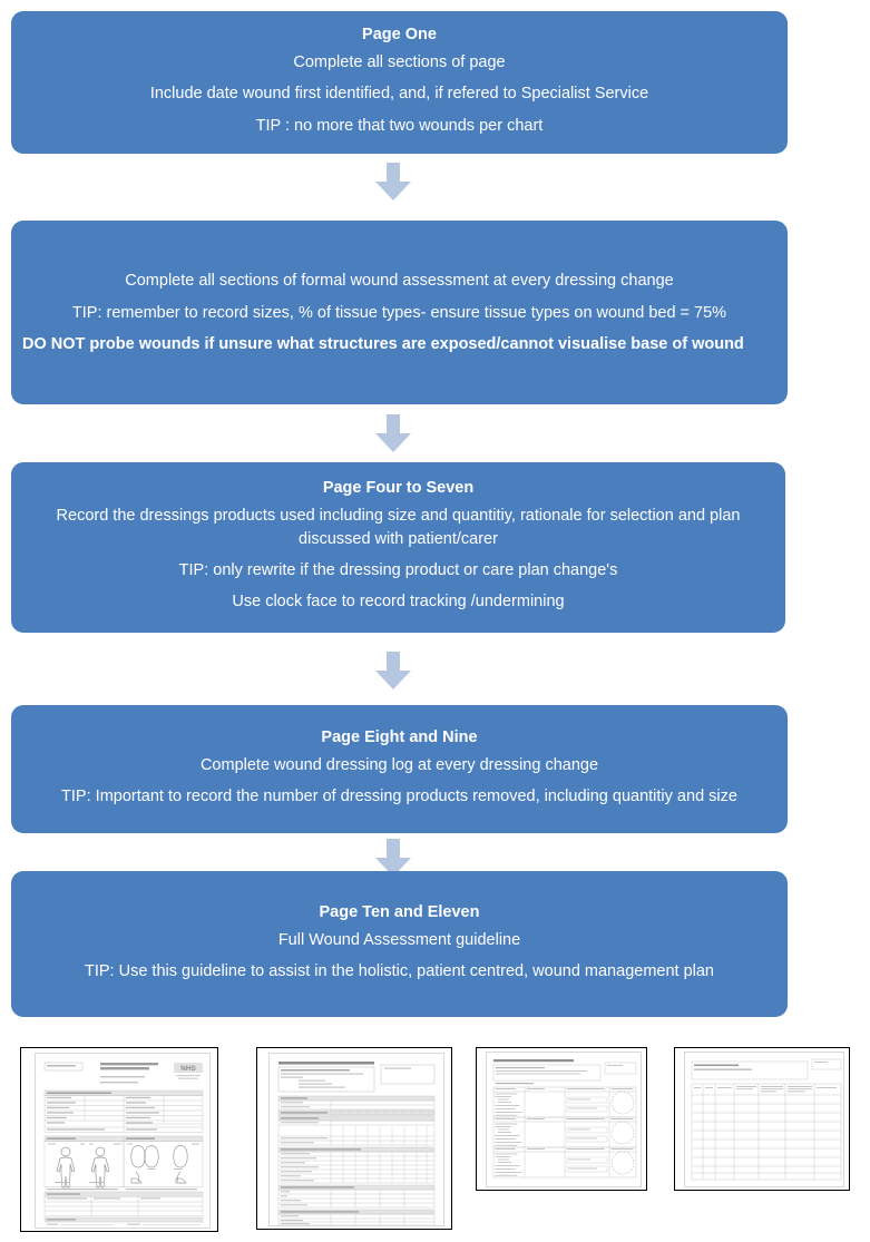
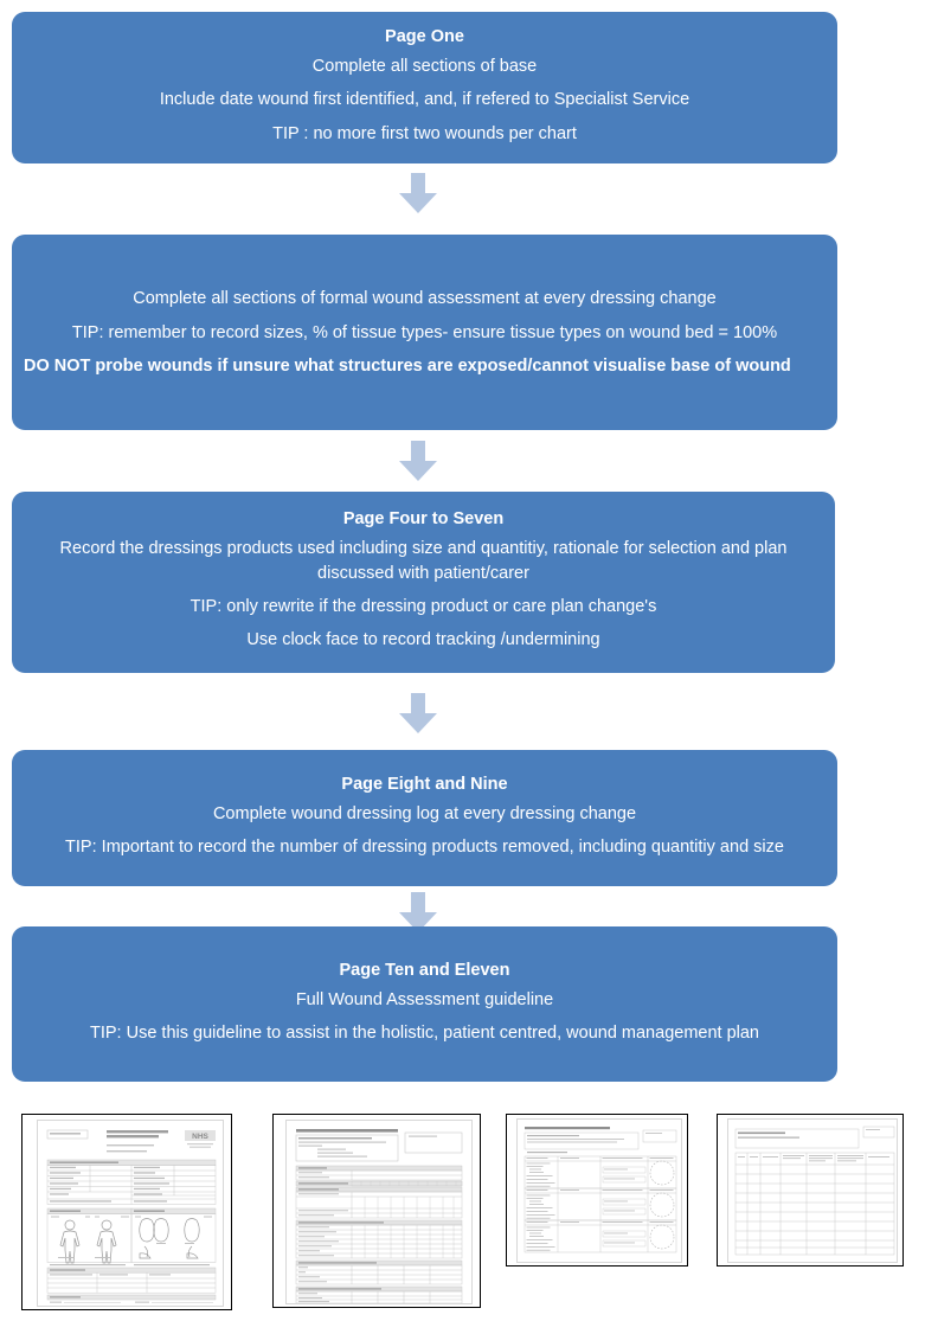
  Page One
- Complete all sections of page
+ Complete all sections of base
  Include date wound first identified, and, if refered to Specialist Service
- TIP : no more that two wounds per chart
+ TIP : no more first two wounds per chart
  Complete all sections of formal wound assessment at every dressing change
- TIP: remember to record sizes, % of tissue types- ensure tissue types on wound bed = 75%
+ TIP: remember to record sizes, % of tissue types- ensure tissue types on wound bed = 100%
  DO NOT probe wounds if unsure what structures are exposed/cannot visualise base of wound
  Page Four to Seven
  Record the dressings products used including size and quantitiy, rationale for selection and plan discussed with patient/carer
  TIP: only rewrite if the dressing product or care plan change's
  Use clock face to record tracking /undermining
  Page Eight and Nine
  Complete wound dressing log at every dressing change
  TIP: Important to record the number of dressing products removed, including quantitiy and size
  Page Ten and Eleven
  Full Wound Assessment guideline
  TIP: Use this guideline to assist in the holistic, patient centred, wound management plan
